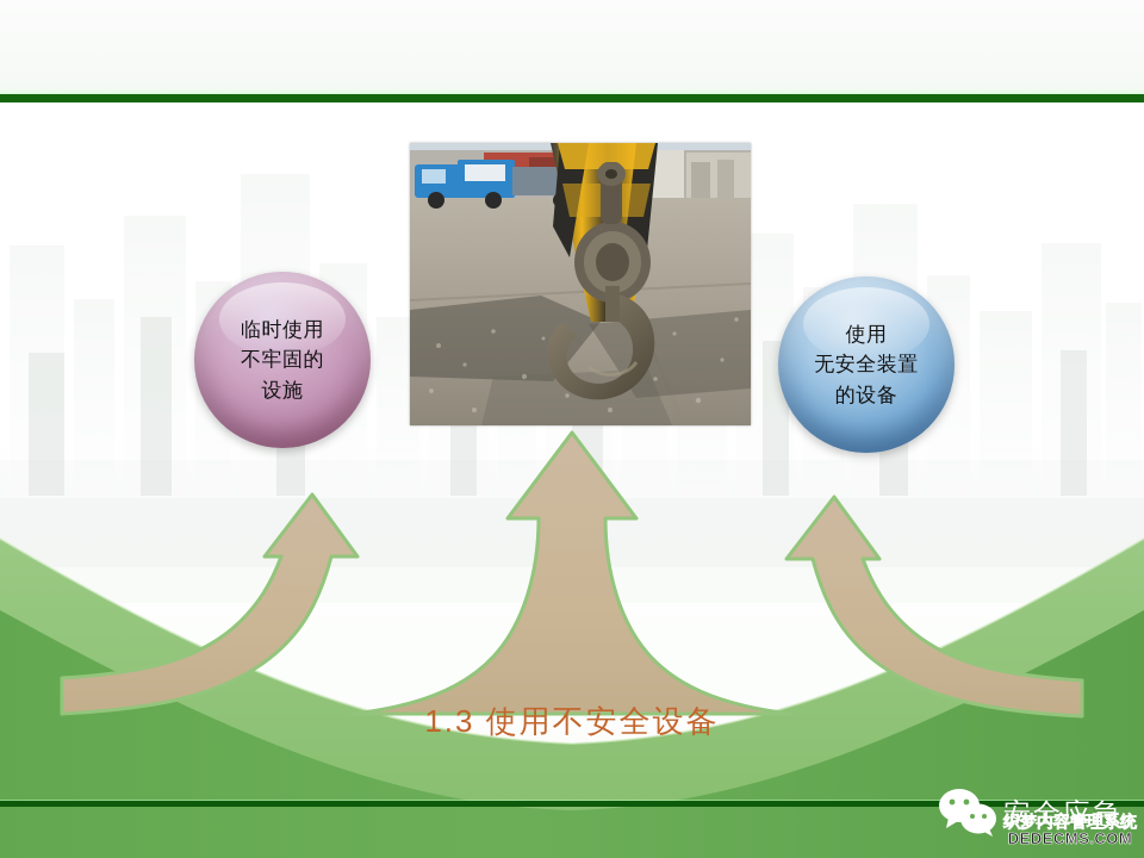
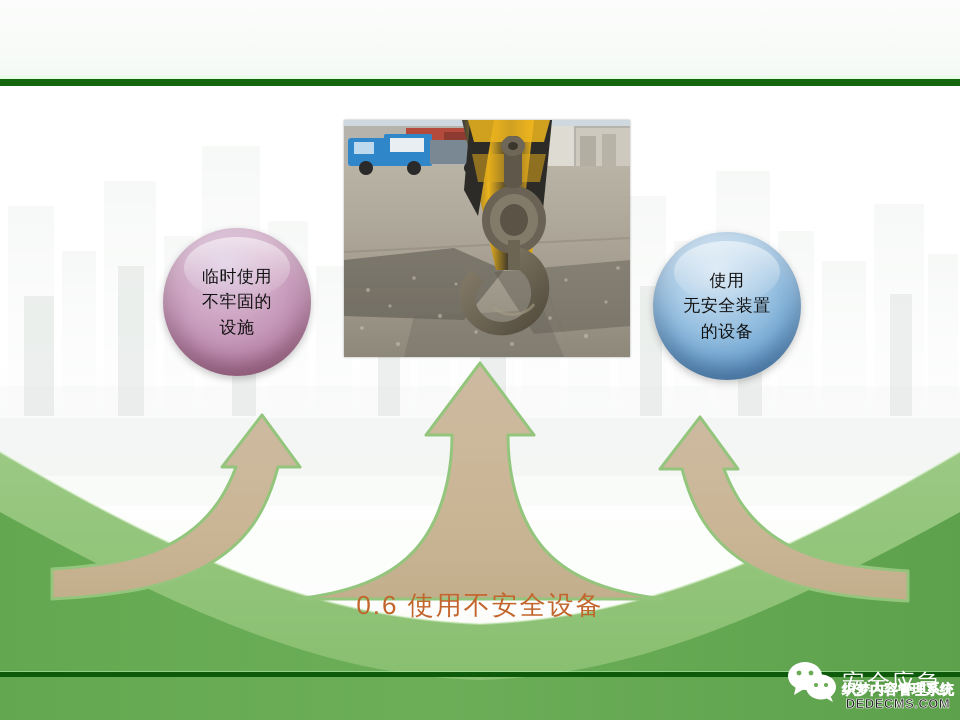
  临时使用
  不牢固的
  设施
  使用
  无安全装置
  的设备
- 1.3 使用不安全设备
+ 0.6 使用不安全设备
  安全应急
  织梦内容管理系统
  DEDECMS.COM
